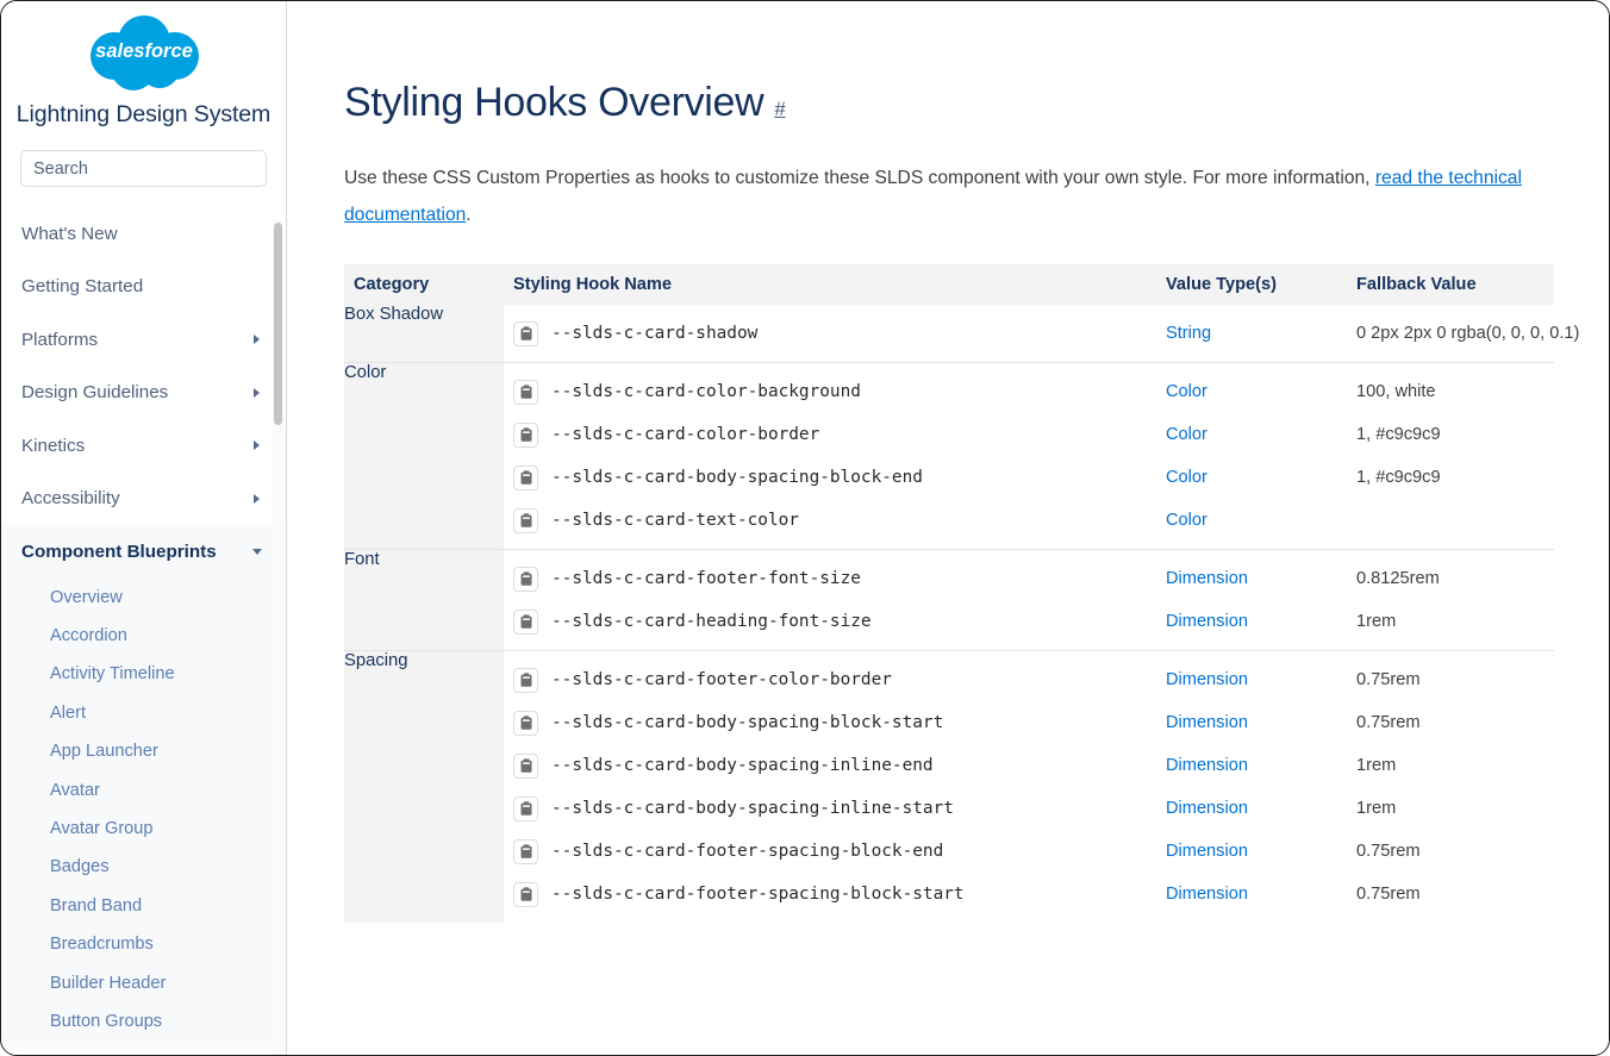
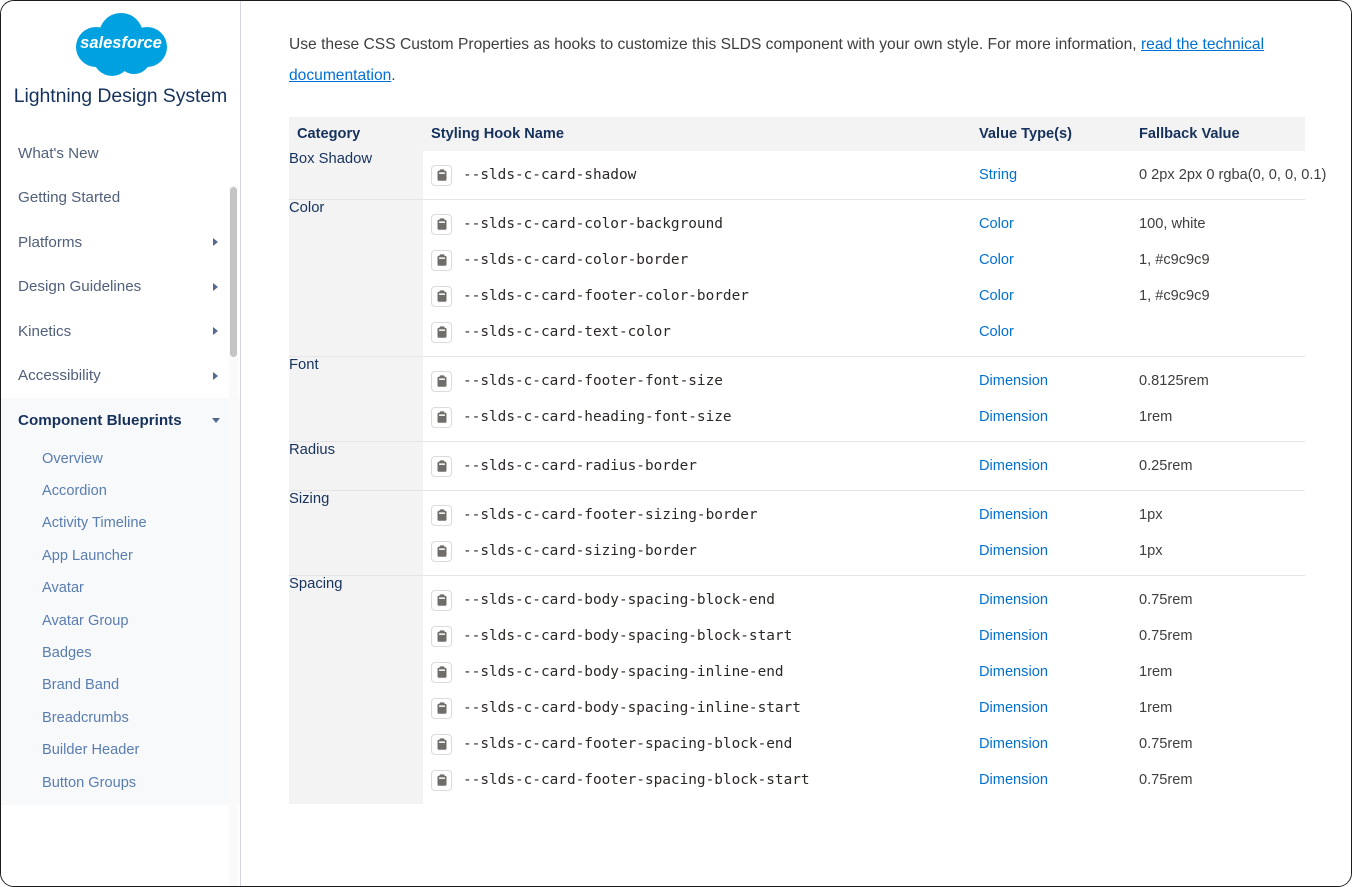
  salesforce
  Lightning Design System
- Search
  What's New
  Getting Started
  Platforms
  Design Guidelines
  Kinetics
  Accessibility
  Component Blueprints
  Overview
  Accordion
  Activity Timeline
- Alert
  App Launcher
  Avatar
  Avatar Group
  Badges
  Brand Band
  Breadcrumbs
  Builder Header
  Button Groups
- Styling Hooks Overview
- #
- Use these CSS Custom Properties as hooks to customize these SLDS component with your own style. For more information, read the technical documentation.
+ Use these CSS Custom Properties as hooks to customize this SLDS component with your own style. For more information, read the technical documentation.
  Category	Styling Hook Name	Value Type(s)	Fallback Value
  Box Shadow	--slds-c-card-shadow	String	0 2px 2px 0 rgba(0, 0, 0, 0.1)
- Color	--slds-c-card-color-background --slds-c-card-color-border --slds-c-card-body-spacing-block-end --slds-c-card-text-color	ColorColorColorColor	100, white1, #c9c9c91, #c9c9c9
+ Color	--slds-c-card-color-background --slds-c-card-color-border --slds-c-card-footer-color-border --slds-c-card-text-color	ColorColorColorColor	100, white1, #c9c9c91, #c9c9c9
  Font	--slds-c-card-footer-font-size --slds-c-card-heading-font-size	DimensionDimension	0.8125rem1rem
+ Radius	--slds-c-card-radius-border	Dimension	0.25rem
+ Sizing	--slds-c-card-footer-sizing-border --slds-c-card-sizing-border	DimensionDimension	1px1px
- Spacing	--slds-c-card-footer-color-border --slds-c-card-body-spacing-block-start --slds-c-card-body-spacing-inline-end --slds-c-card-body-spacing-inline-start --slds-c-card-footer-spacing-block-end --slds-c-card-footer-spacing-block-start	DimensionDimensionDimensionDimensionDimensionDimension	0.75rem0.75rem1rem1rem0.75rem0.75rem
+ Spacing	--slds-c-card-body-spacing-block-end --slds-c-card-body-spacing-block-start --slds-c-card-body-spacing-inline-end --slds-c-card-body-spacing-inline-start --slds-c-card-footer-spacing-block-end --slds-c-card-footer-spacing-block-start	DimensionDimensionDimensionDimensionDimensionDimension	0.75rem0.75rem1rem1rem0.75rem0.75rem
